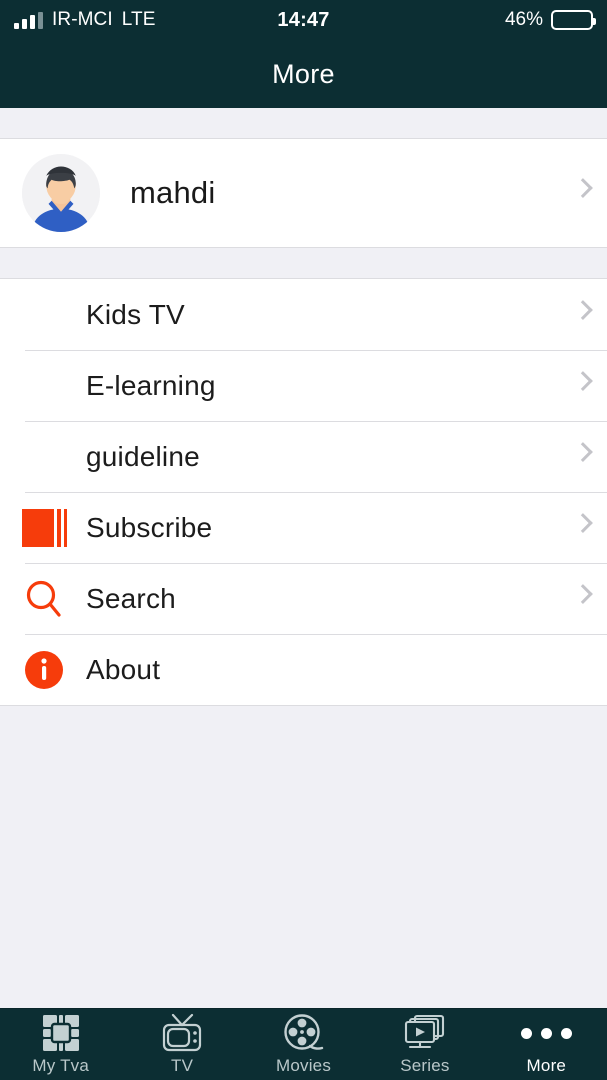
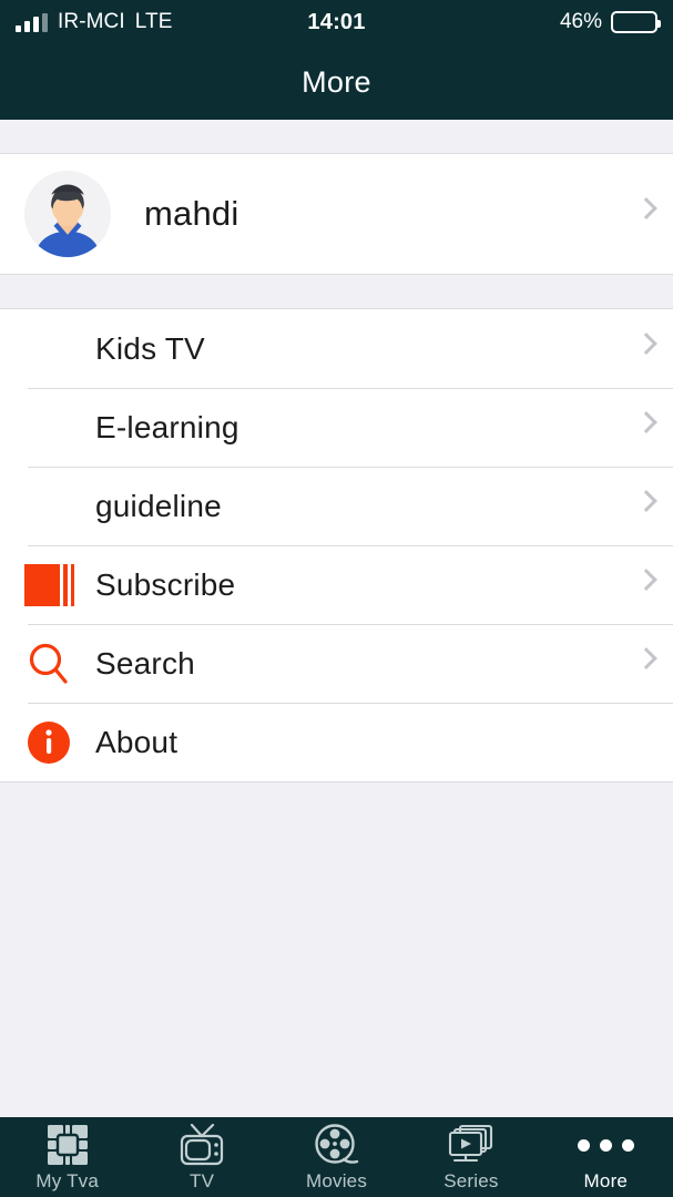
  IR-MCI
  LTE
- 14:47
+ 14:01
  46%
  More
  mahdi
  Kids TV
  E-learning
  guideline
  Subscribe
  Search
  About
  My Tva
  TV
  Movies
  Series
  More
